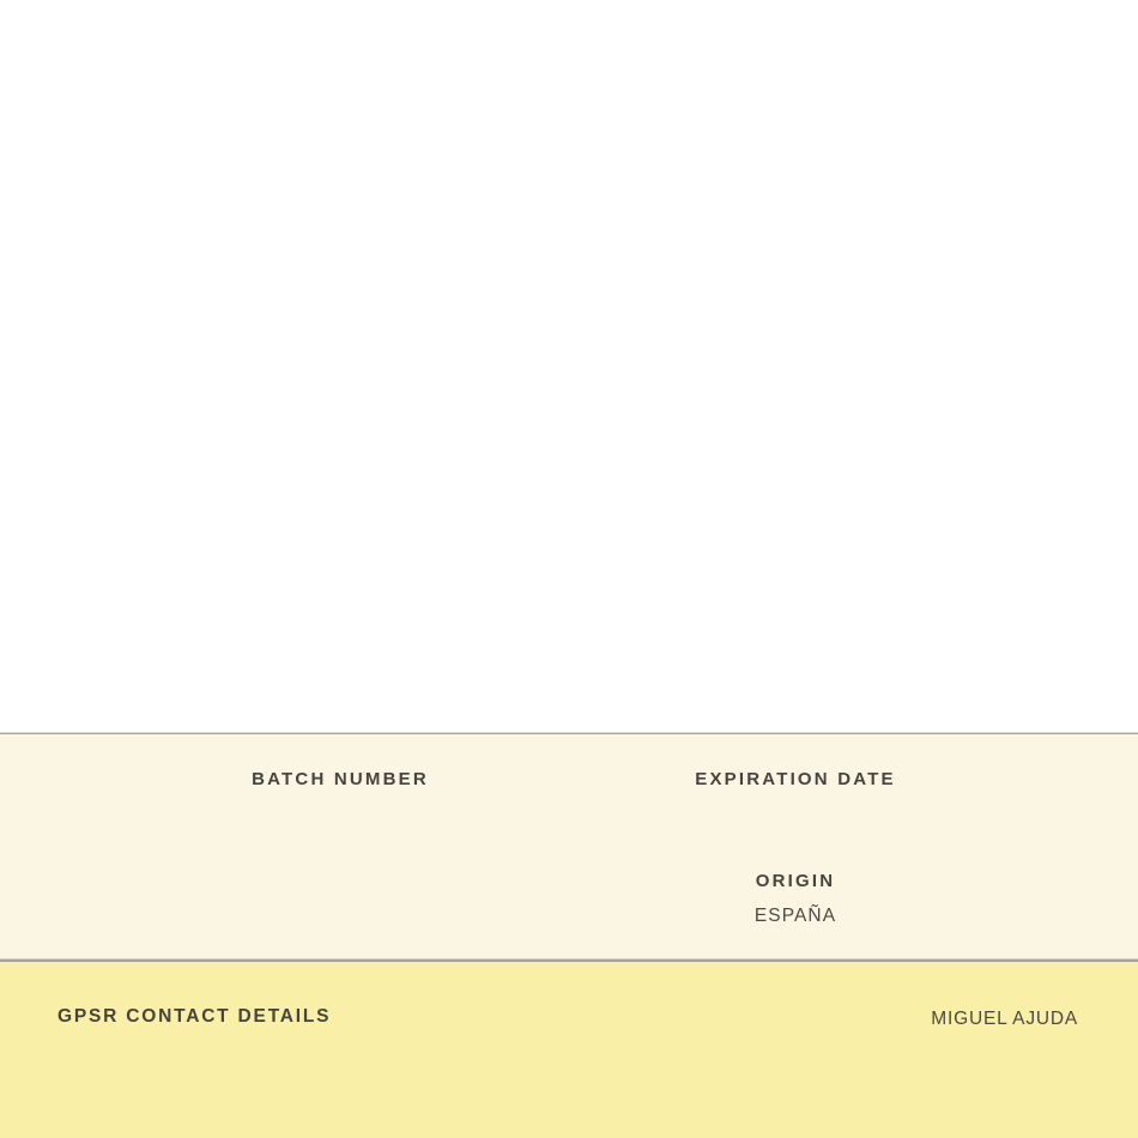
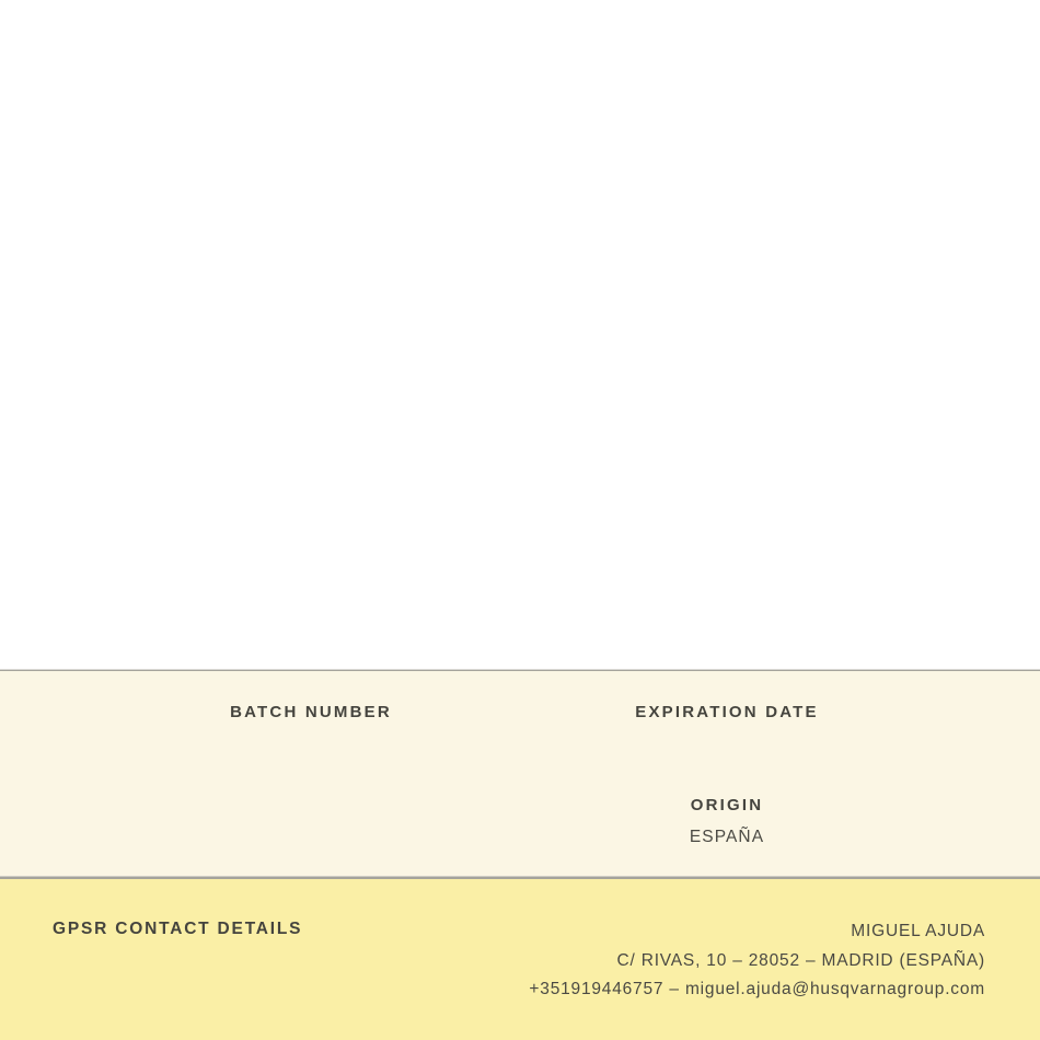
  BATCH NUMBER
  EXPIRATION DATE
  ORIGIN
  ESPAÑA
  GPSR CONTACT DETAILS
  MIGUEL AJUDA
+ C/ RIVAS, 10 – 28052 – MADRID (ESPAÑA)
+ +351919446757 – miguel.ajuda@husqvarnagroup.com
